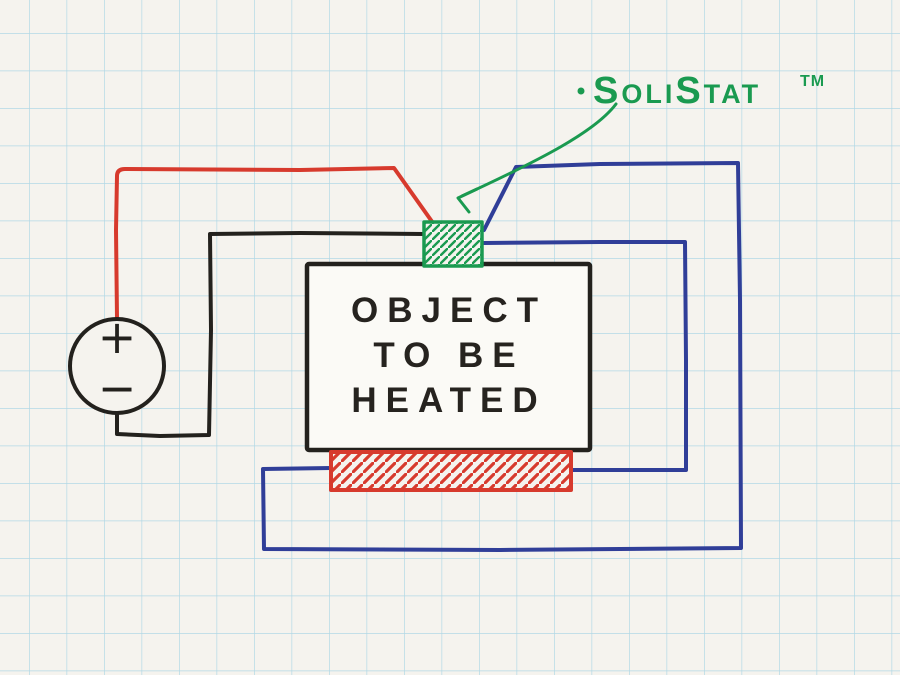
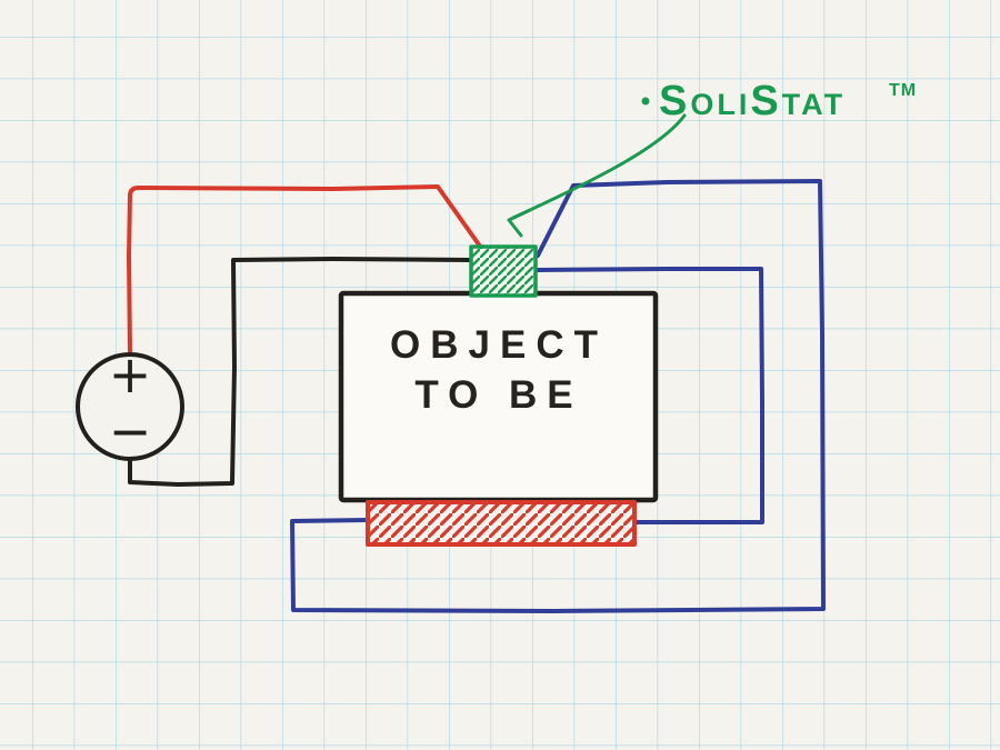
  OBJECT
  TO BE
- HEATED
  +
  −
  SoliStat
  TM
